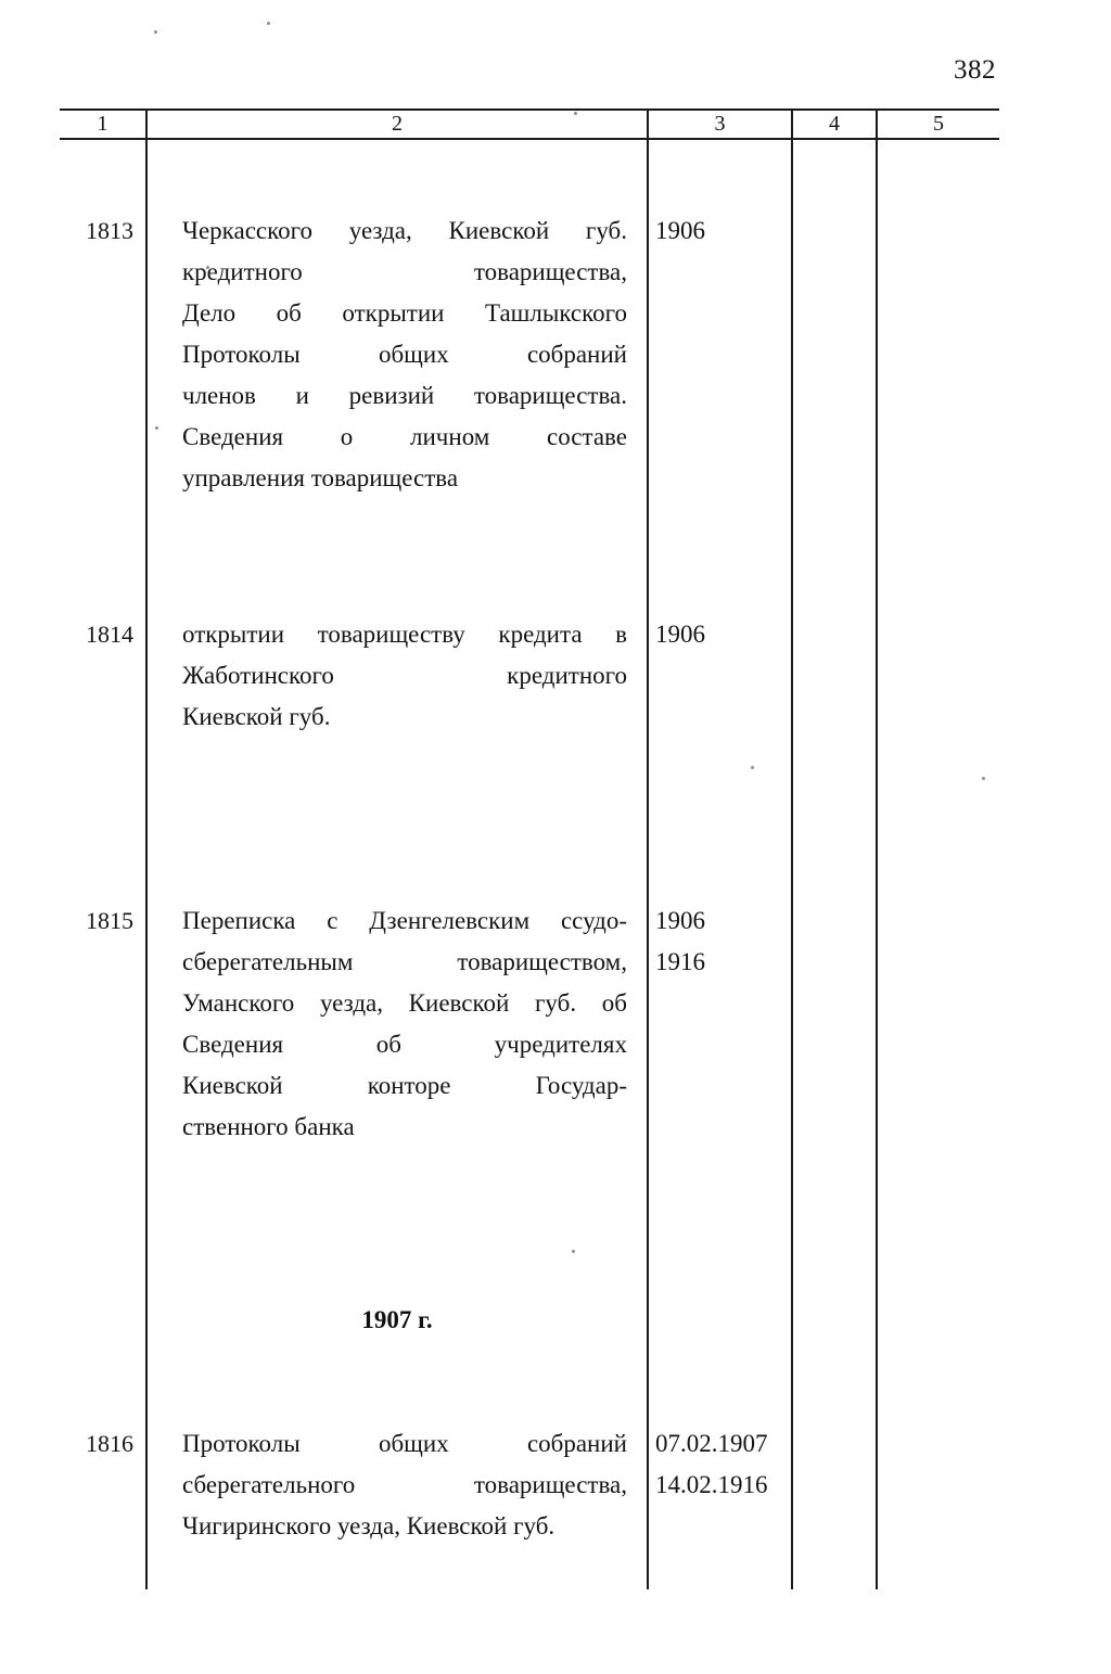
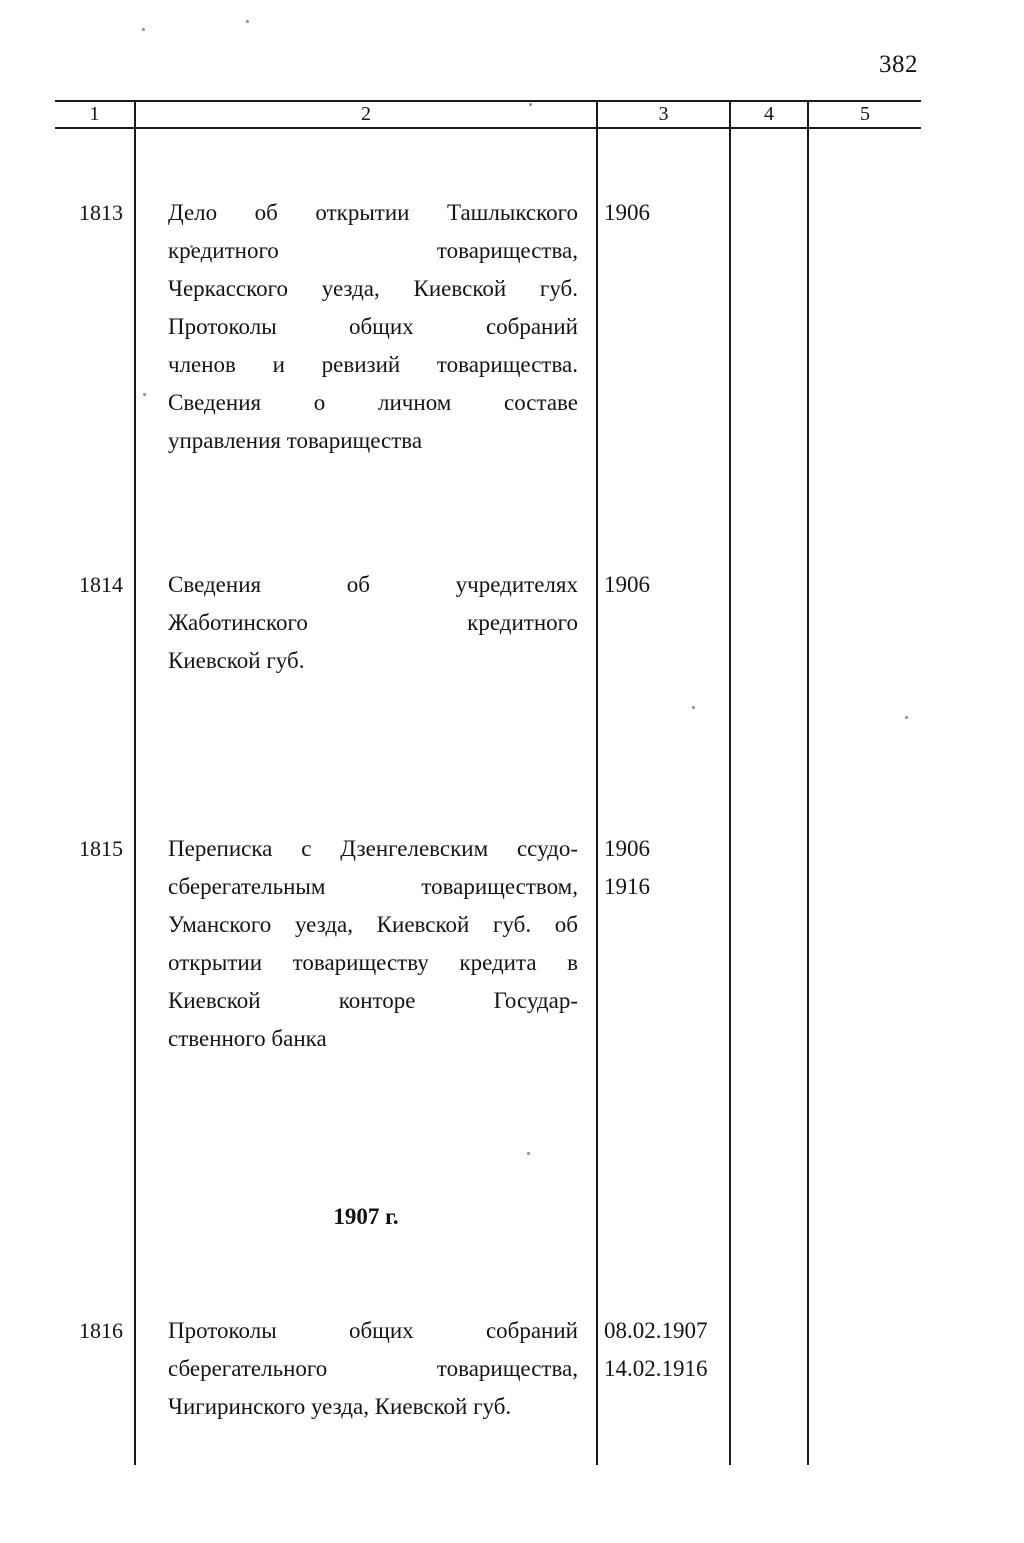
  382
  1
  2
  3
  4
  5
  1813
- Черкасского уезда, Киевской губ.
+ Дело об открытии Ташлыкского
  кредитного товарищества,
- Дело об открытии Ташлыкского
+ Черкасского уезда, Киевской губ.
  Протоколы общих собраний
  членов и ревизий товарищества.
  Сведения о личном составе
  управления товарищества
  1906
  1814
- открытии товариществу кредита в
+ Сведения об учредителях
  Жаботинского кредитного
  Киевской губ.
  1906
  1815
  Переписка с Дзенгелевским ссудо-
  сберегательным товариществом,
  Уманского уезда, Киевской губ. об
- Сведения об учредителях
+ открытии товариществу кредита в
  Киевской конторе Государ-
  ственного банка
  1906
  1916
  1907 г.
  1816
  Протоколы общих собраний
  сберегательного товарищества,
  Чигиринского уезда, Киевской губ.
- 07.02.1907
+ 08.02.1907
  14.02.1916
